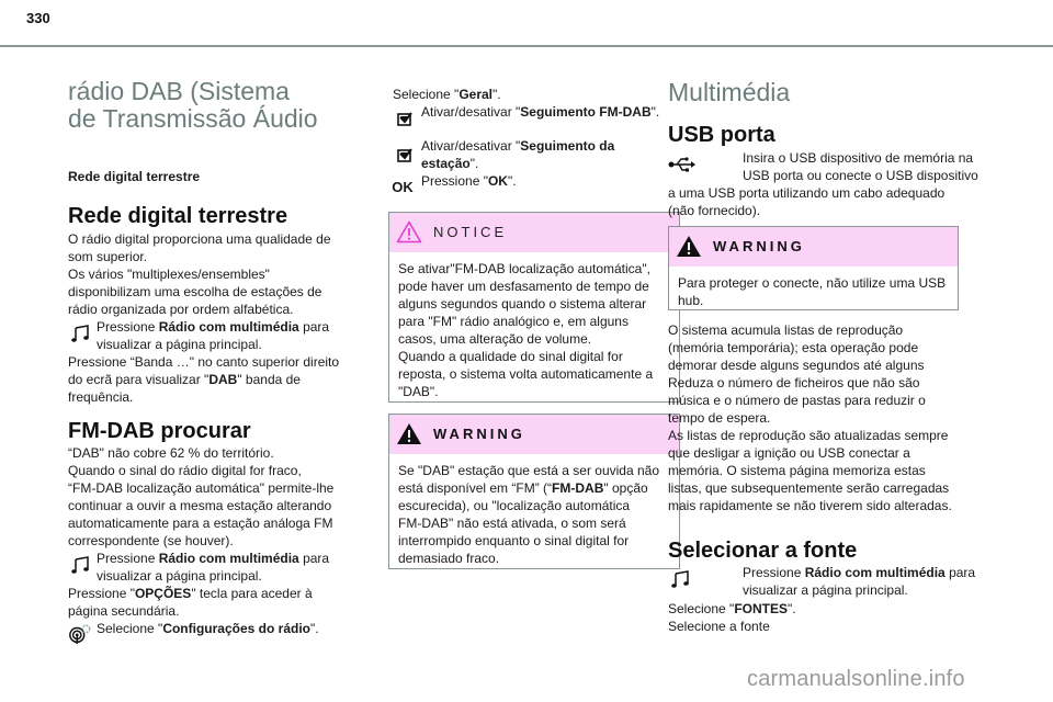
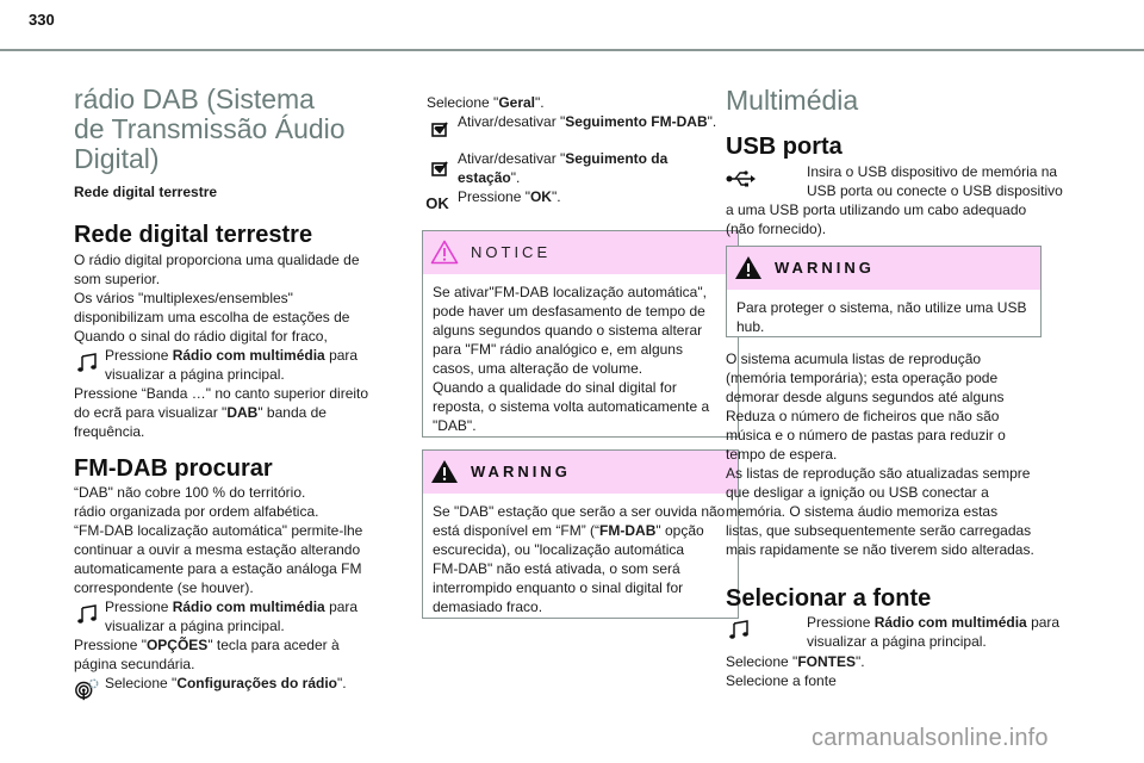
  330
  rádio DAB (Sistema
  de Transmissão Áudio
+ Digital)
  Rede digital terrestre
  Rede digital terrestre
  O rádio digital proporciona uma qualidade de
  som superior.
  Os vários "multiplexes/ensembles"
  disponibilizam uma escolha de estações de
- rádio organizada por ordem alfabética.
+ Quando o sinal do rádio digital for fraco,
  Pressione Rádio com multimédia para
  visualizar a página principal.
  Pressione “Banda …" no canto superior direito
  do ecrã para visualizar "DAB" banda de
  frequência.
  FM-DAB procurar
- “DAB" não cobre 62 % do território.
+ “DAB" não cobre 100 % do território.
- Quando o sinal do rádio digital for fraco,
+ rádio organizada por ordem alfabética.
  “FM-DAB localização automática" permite-lhe
  continuar a ouvir a mesma estação alterando
  automaticamente para a estação análoga FM
  correspondente (se houver).
  Pressione Rádio com multimédia para
  visualizar a página principal.
  Pressione "OPÇÕES" tecla para aceder à
  página secundária.
  Selecione "Configurações do rádio".
  Selecione "Geral".
  Ativar/desativar "Seguimento FM-DAB".
  Ativar/desativar "Seguimento da
  estação".
  OK
  Pressione "OK".
  NOTICE
  Se ativar"FM-DAB localização automática",
  pode haver um desfasamento de tempo de
  alguns segundos quando o sistema alterar
  para "FM" rádio analógico e, em alguns
  casos, uma alteração de volume.
  Quando a qualidade do sinal digital for
  reposta, o sistema volta automaticamente a
  "DAB".
  WARNING
- Se "DAB" estação que está a ser ouvida não
+ Se "DAB" estação que serão a ser ouvida não
  está disponível em “FM” (“FM-DAB" opção
  escurecida), ou "localização automática
  FM-DAB" não está ativada, o som será
  interrompido enquanto o sinal digital for
  demasiado fraco.
  Multimédia
  USB porta
  Insira o USB dispositivo de memória na
  USB porta ou conecte o USB dispositivo
  a uma USB porta utilizando um cabo adequado
  (não fornecido).
  WARNING
- Para proteger o conecte, não utilize uma USB
+ Para proteger o sistema, não utilize uma USB
  hub.
  O sistema acumula listas de reprodução
  (memória temporária); esta operação pode
  demorar desde alguns segundos até alguns
  Reduza o número de ficheiros que não são
  música e o número de pastas para reduzir o
  tempo de espera.
  As listas de reprodução são atualizadas sempre
  que desligar a ignição ou USB conectar a
- memória. O sistema página memoriza estas
+ memória. O sistema áudio memoriza estas
  listas, que subsequentemente serão carregadas
  mais rapidamente se não tiverem sido alteradas.
  Selecionar a fonte
  Pressione Rádio com multimédia para
  visualizar a página principal.
  Selecione "FONTES".
  Selecione a fonte
  carmanualsonline.info
